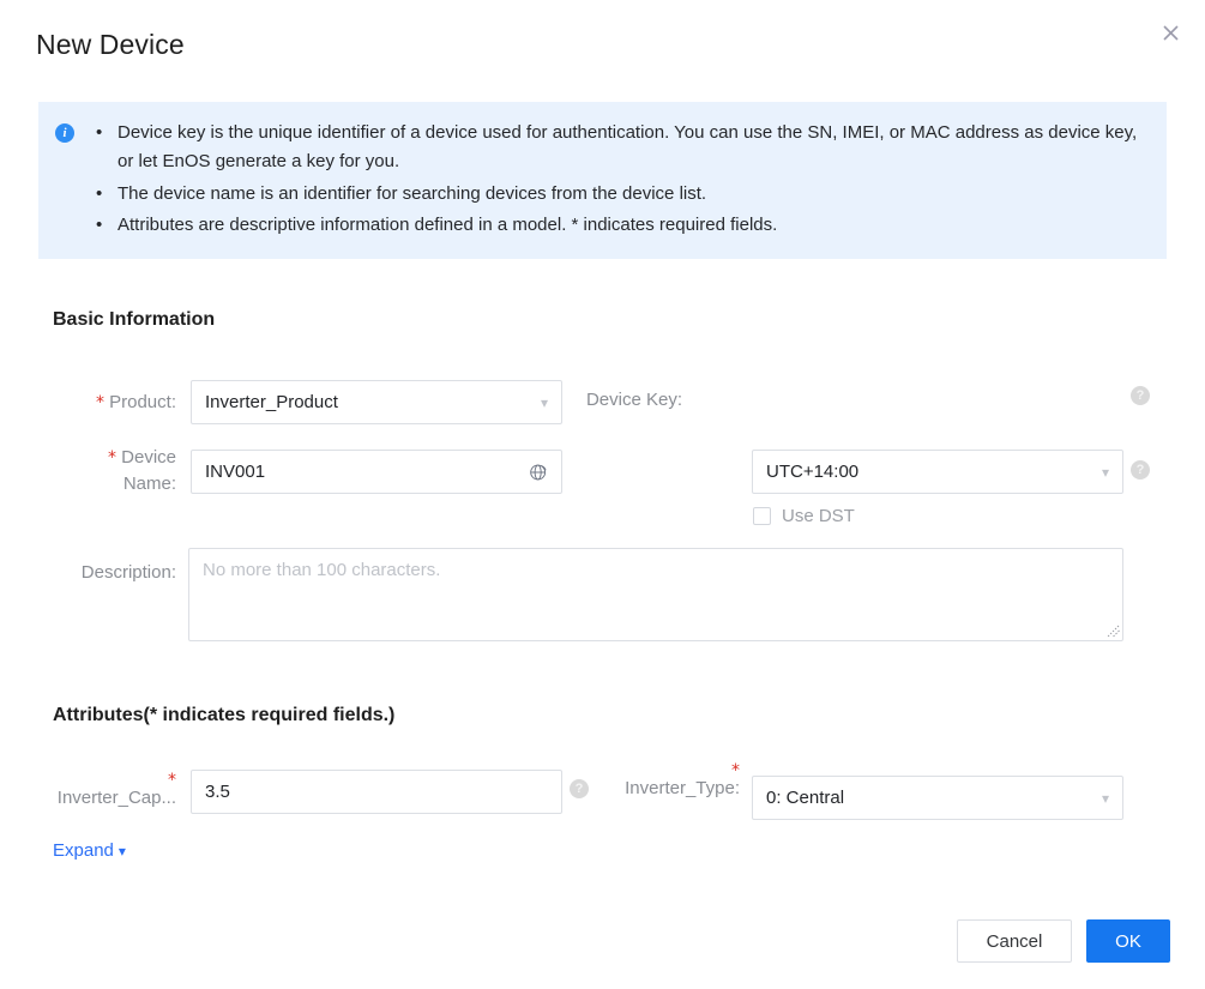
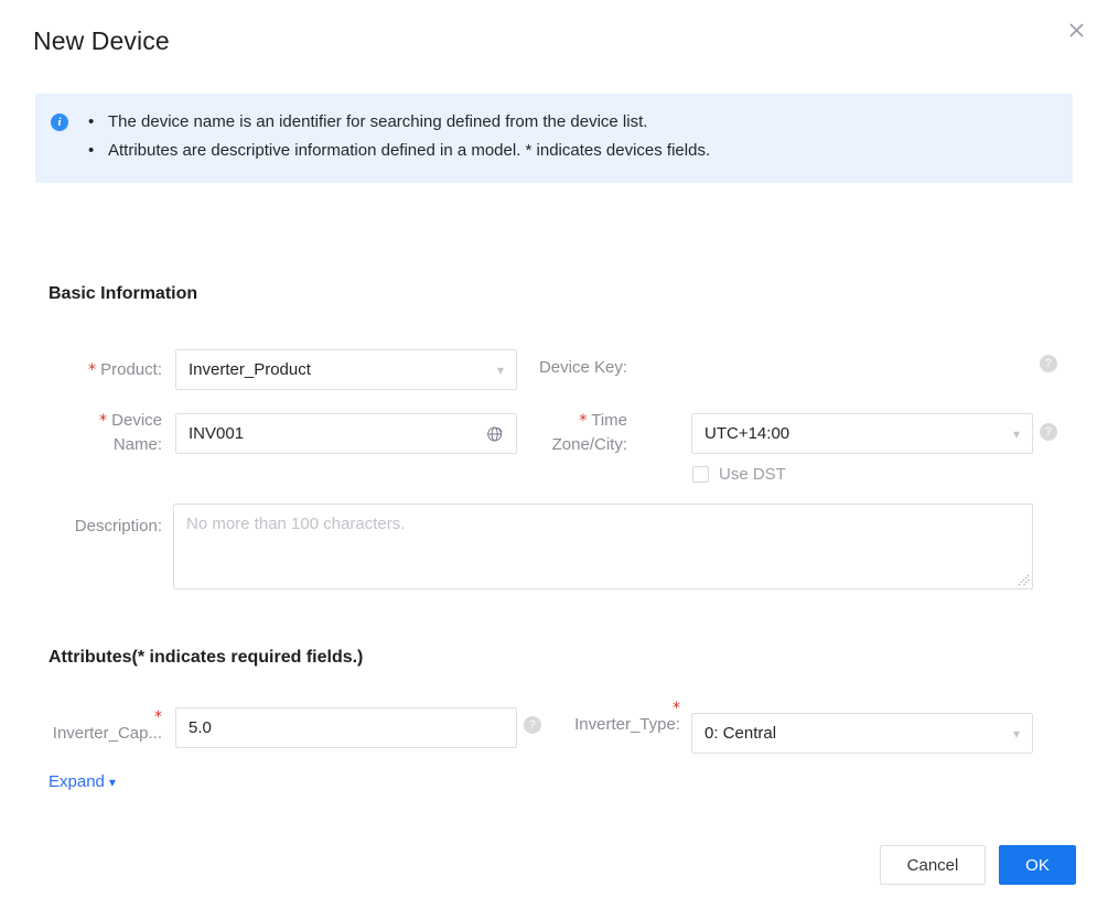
  New Device
  i
- Device key is the unique identifier of a device used for authentication. You can use the SN, IMEI, or MAC address as device key, or let EnOS generate a key for you.
- The device name is an identifier for searching devices from the device list.
+ The device name is an identifier for searching defined from the device list.
- Attributes are descriptive information defined in a model. * indicates required fields.
+ Attributes are descriptive information defined in a model. * indicates devices fields.
  Basic Information
  * Product:
  Inverter_Product
  ▾
  * Device
  Name:
  INV001
  Device Key:
  ?
+ * Time
+ Zone/City:
  UTC+14:00
  ▾
  ?
  Use DST
  Description:
  No more than 100 characters.
  Attributes(* indicates required fields.)
  *
  Inverter_Cap...
- 3.5
+ 5.0
  ?
  *
  Inverter_Type:
  0: Central
  ▾
  Expand
  ▾
  Cancel
  OK
